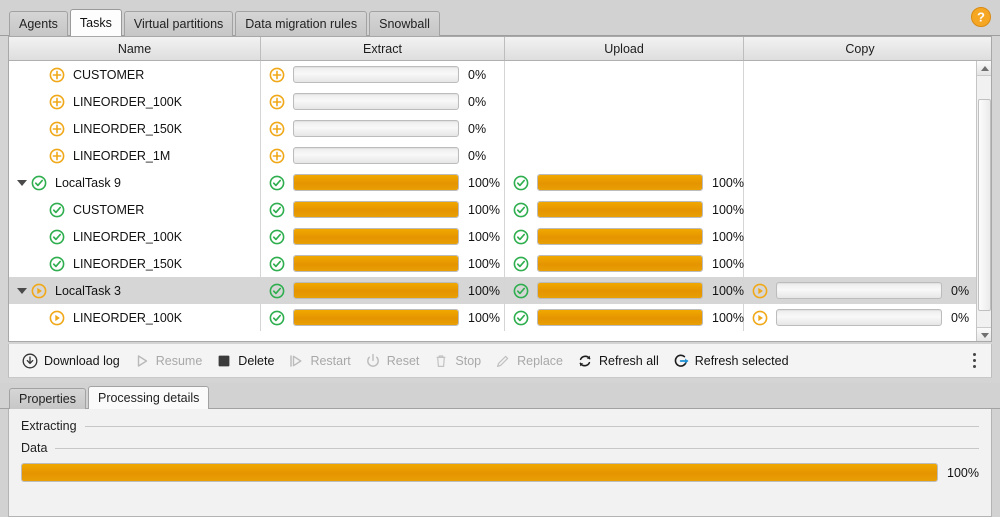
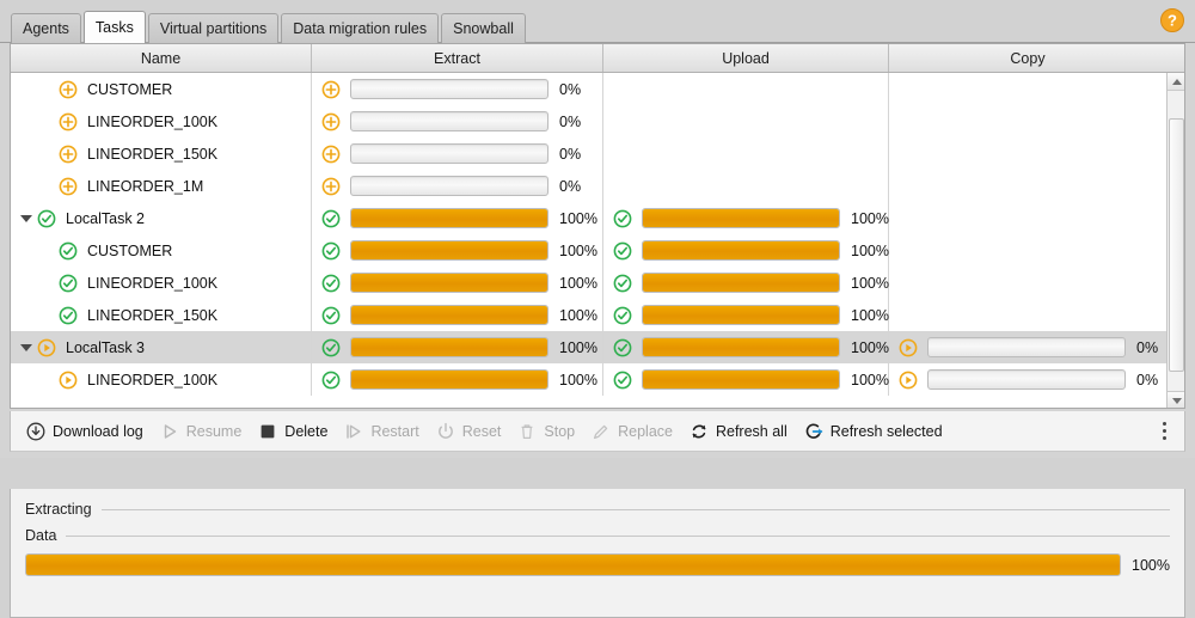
  Agents
  Tasks
  Virtual partitions
  Data migration rules
  Snowball
  ?
  Name
  Extract
  Upload
  Copy
  CUSTOMER
  0%
  LINEORDER_100K
  0%
  LINEORDER_150K
  0%
  LINEORDER_1M
  0%
- LocalTask 9
+ LocalTask 2
  100%
  100%
  CUSTOMER
  100%
  100%
  LINEORDER_100K
  100%
  100%
  LINEORDER_150K
  100%
  100%
  LocalTask 3
  100%
  100%
  0%
  LINEORDER_100K
  100%
  100%
  0%
  Download log
  Resume
  Delete
  Restart
  Reset
  Stop
  Replace
  Refresh all
  Refresh selected
- Properties
- Processing details
  Extracting
  Data
  100%
